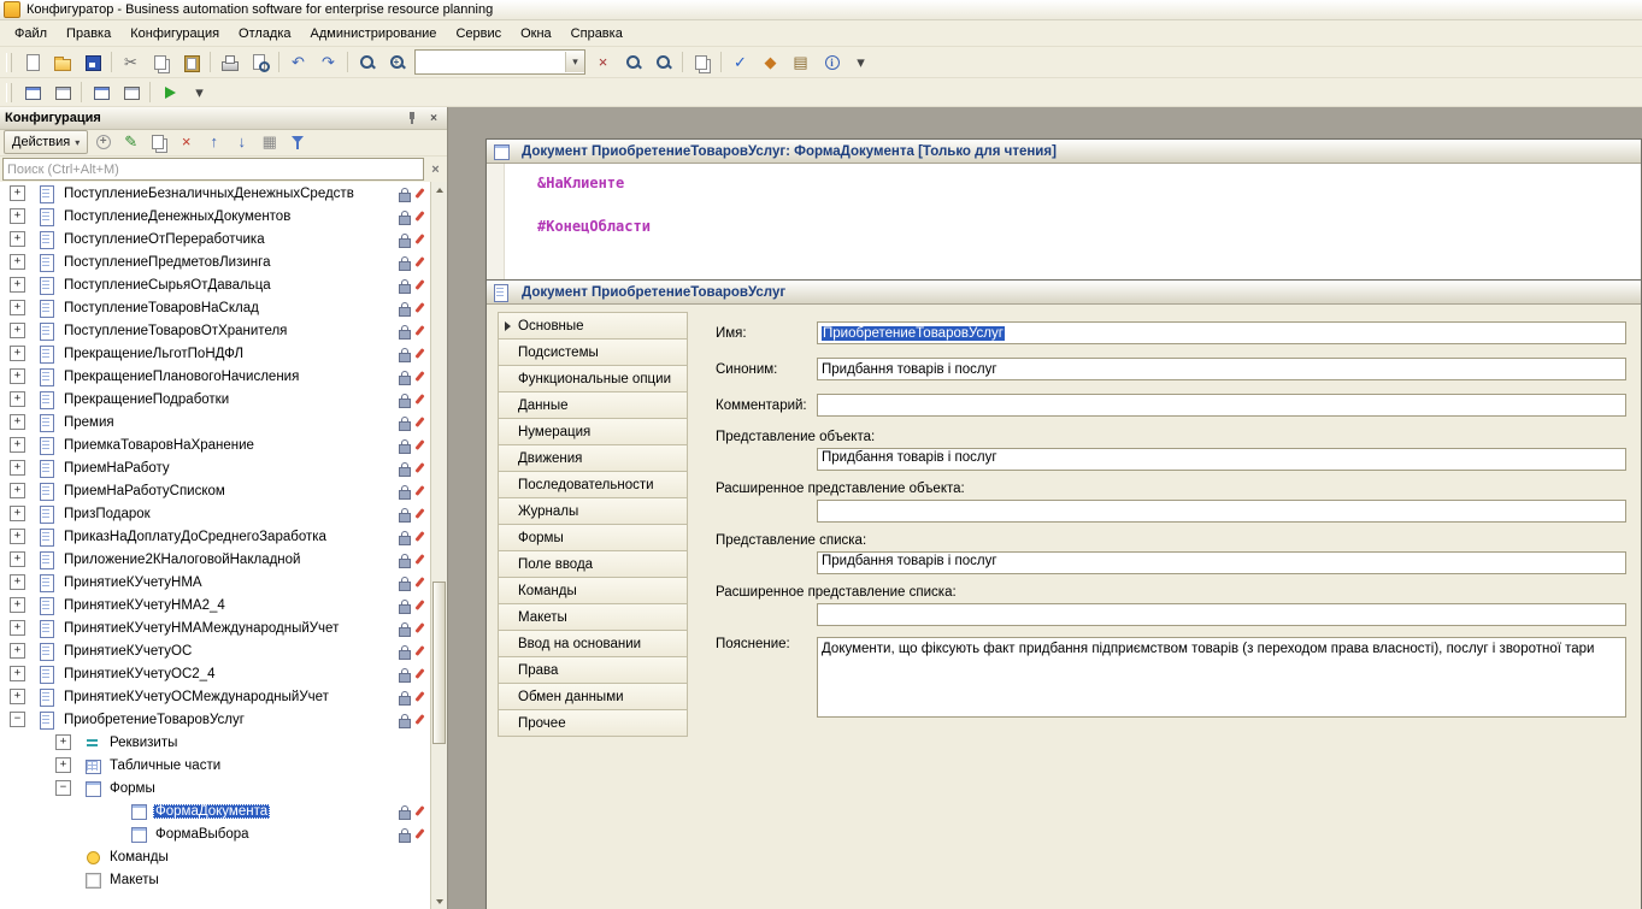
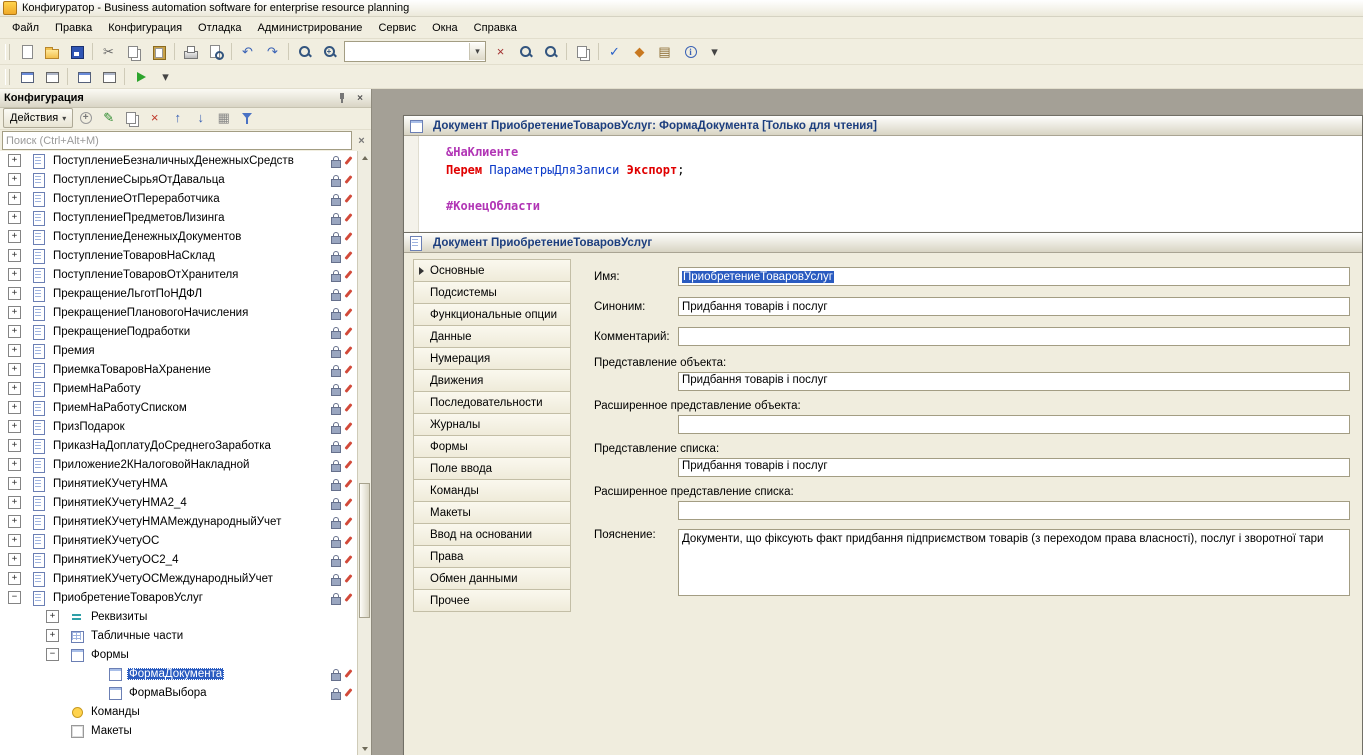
  Конфигуратор - Business automation software for enterprise resource planning
  Файл
  Правка
  Конфигурация
  Отладка
  Администрирование
  Сервис
  Окна
  Справка
  ✂
  ↶
  ↷
  ▾
  ×
  ✓
  ◆
  ▤
  ▾
  ▾
  Конфигурация
  ×
  Действия
  ▾
  ✎
  ×
  ↑
  ↓
  ▦
  Поиск (Ctrl+Alt+M)
  ×
  +
  ПоступлениеБезналичныхДенежныхСредств
  +
- ПоступлениеДенежныхДокументов
+ ПоступлениеСырьяОтДавальца
  +
  ПоступлениеОтПереработчика
  +
  ПоступлениеПредметовЛизинга
  +
- ПоступлениеСырьяОтДавальца
+ ПоступлениеДенежныхДокументов
  +
  ПоступлениеТоваровНаСклад
  +
  ПоступлениеТоваровОтХранителя
  +
  ПрекращениеЛьготПоНДФЛ
  +
  ПрекращениеПлановогоНачисления
  +
  ПрекращениеПодработки
  +
  Премия
  +
  ПриемкаТоваровНаХранение
  +
  ПриемНаРаботу
  +
  ПриемНаРаботуСписком
  +
  ПризПодарок
  +
  ПриказНаДоплатуДоСреднегоЗаработка
  +
  Приложение2КНалоговойНакладной
  +
  ПринятиеКУчетуНМА
  +
  ПринятиеКУчетуНМА2_4
  +
  ПринятиеКУчетуНМАМеждународныйУчет
  +
  ПринятиеКУчетуОС
  +
  ПринятиеКУчетуОС2_4
  +
  ПринятиеКУчетуОСМеждународныйУчет
  −
  ПриобретениеТоваровУслуг
  +
  Реквизиты
  +
  Табличные части
  −
  Формы
  ФормаДокумента
  ФормаВыбора
  Команды
  Макеты
  Документ ПриобретениеТоваровУслуг: ФормаДокумента [Только для чтения]
  &НаКлиенте
+ Перем ПараметрыДляЗаписи Экспорт;
  #КонецОбласти
  Документ ПриобретениеТоваровУслуг
  Основные
  Подсистемы
  Функциональные опции
  Данные
  Нумерация
  Движения
  Последовательности
  Журналы
  Формы
  Поле ввода
  Команды
  Макеты
  Ввод на основании
  Права
  Обмен данными
  Прочее
  Имя:
  ПриобретениеТоваровУслуг
  Синоним:
  Придбання товарів і послуг
  Комментарий:
  Представление объекта:
  Придбання товарів і послуг
  Расширенное представление объекта:
  Представление списка:
  Придбання товарів і послуг
  Расширенное представление списка:
  Пояснение:
  Документи, що фіксують факт придбання підприємством товарів (з переходом права власності), послуг і зворотної тари
